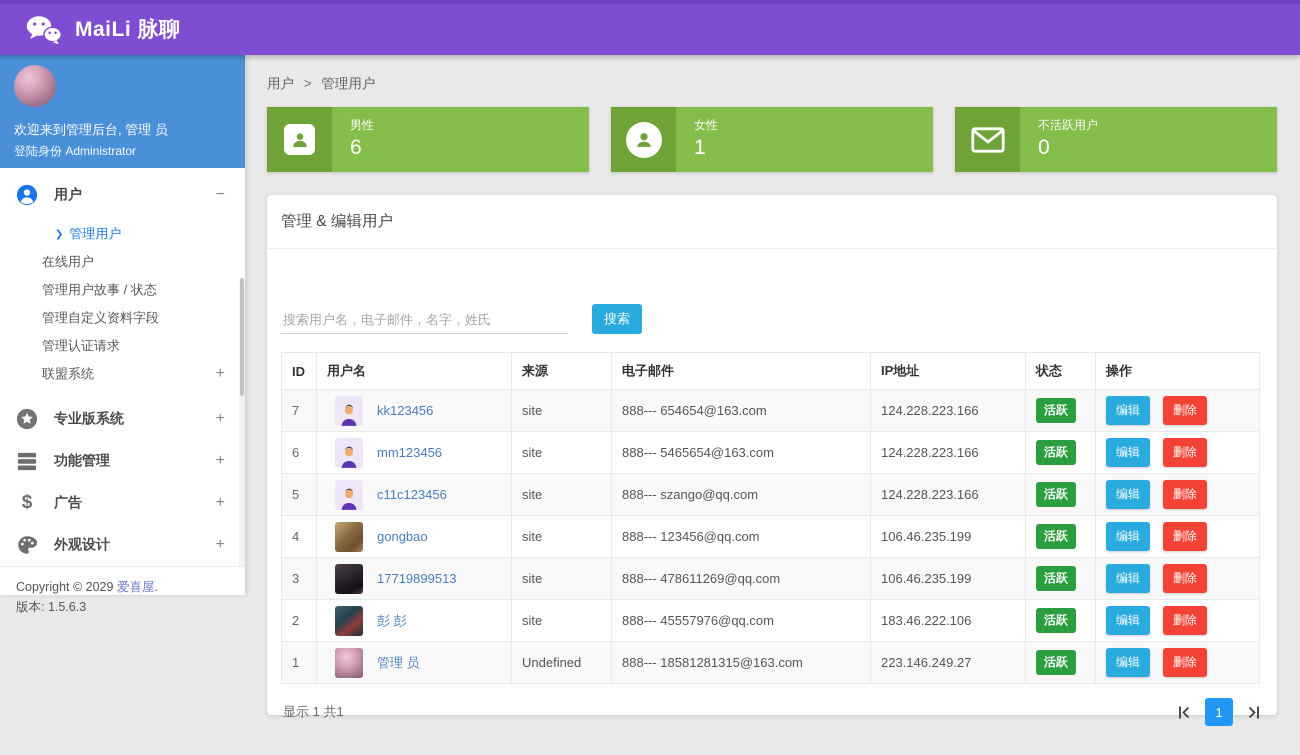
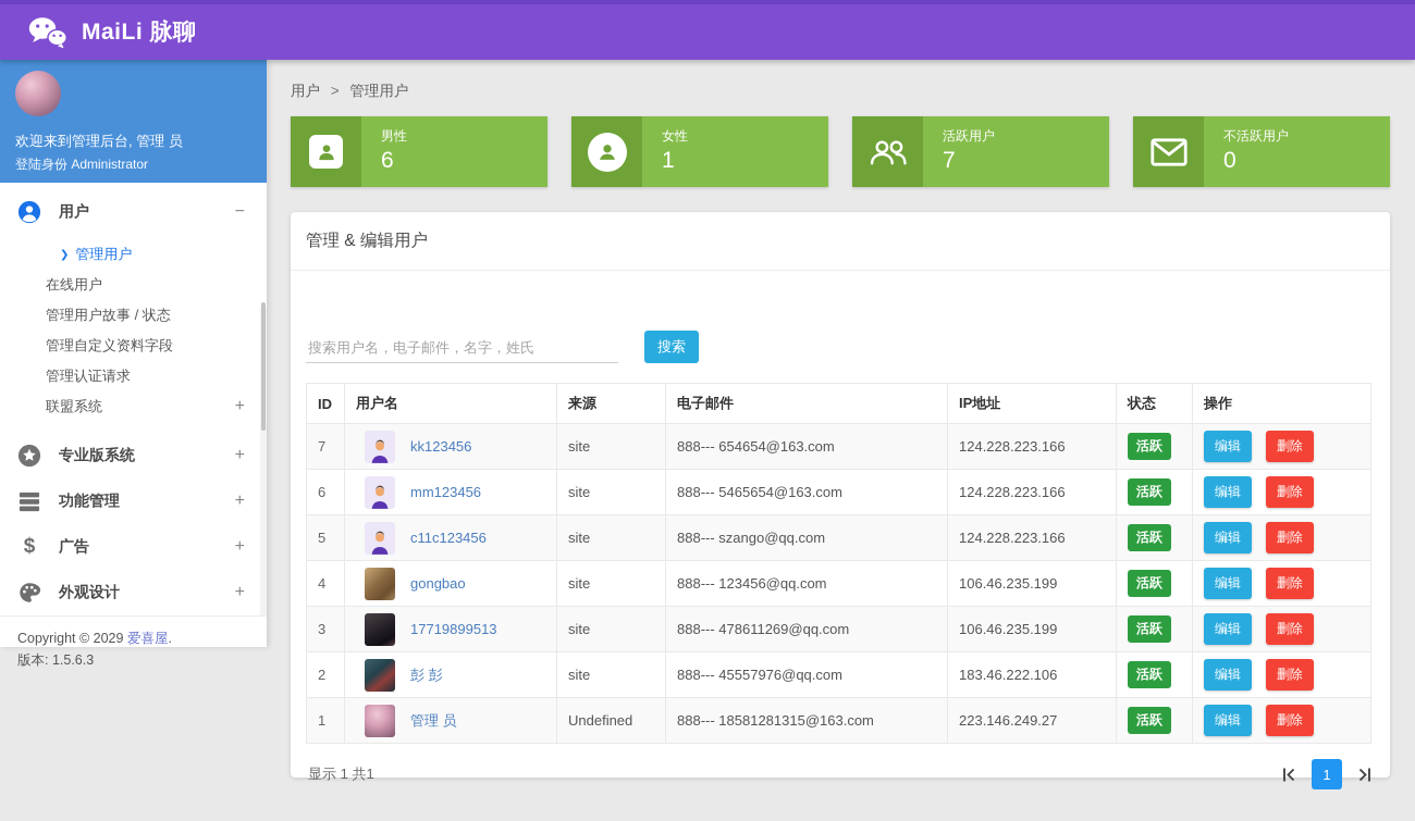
  MaiLi 脉聊
  欢迎来到管理后台, 管理 员
  登陆身份 Administrator
  用户
  −
  ❯
  管理用户
  在线用户
  管理用户故事 / 状态
  管理自定义资料字段
  管理认证请求
  联盟系统
  +
  专业版系统
  +
  功能管理
  +
  $
  广告
  +
  外观设计
  +
  Copyright © 2029 爱喜屋.
  版本: 1.5.6.3
  用户 > 管理用户
  男性
  6
  女性
  1
+ 活跃用户
+ 7
  不活跃用户
  0
  管理 & 编辑用户
  搜索用户名，电子邮件，名字，姓氏
  搜索
  ID	用户名	来源	电子邮件	IP地址	状态	操作
  7	kk123456	site	888--- 654654@163.com	124.228.223.166	活跃	编辑 删除
  6	mm123456	site	888--- 5465654@163.com	124.228.223.166	活跃	编辑 删除
  5	c11c123456	site	888--- szango@qq.com	124.228.223.166	活跃	编辑 删除
  4	gongbao	site	888--- 123456@qq.com	106.46.235.199	活跃	编辑 删除
  3	17719899513	site	888--- 478611269@qq.com	106.46.235.199	活跃	编辑 删除
  2	彭 彭	site	888--- 45557976@qq.com	183.46.222.106	活跃	编辑 删除
  1	管理 员	Undefined	888--- 18581281315@163.com	223.146.249.27	活跃	编辑 删除
  显示 1 共1
  1
